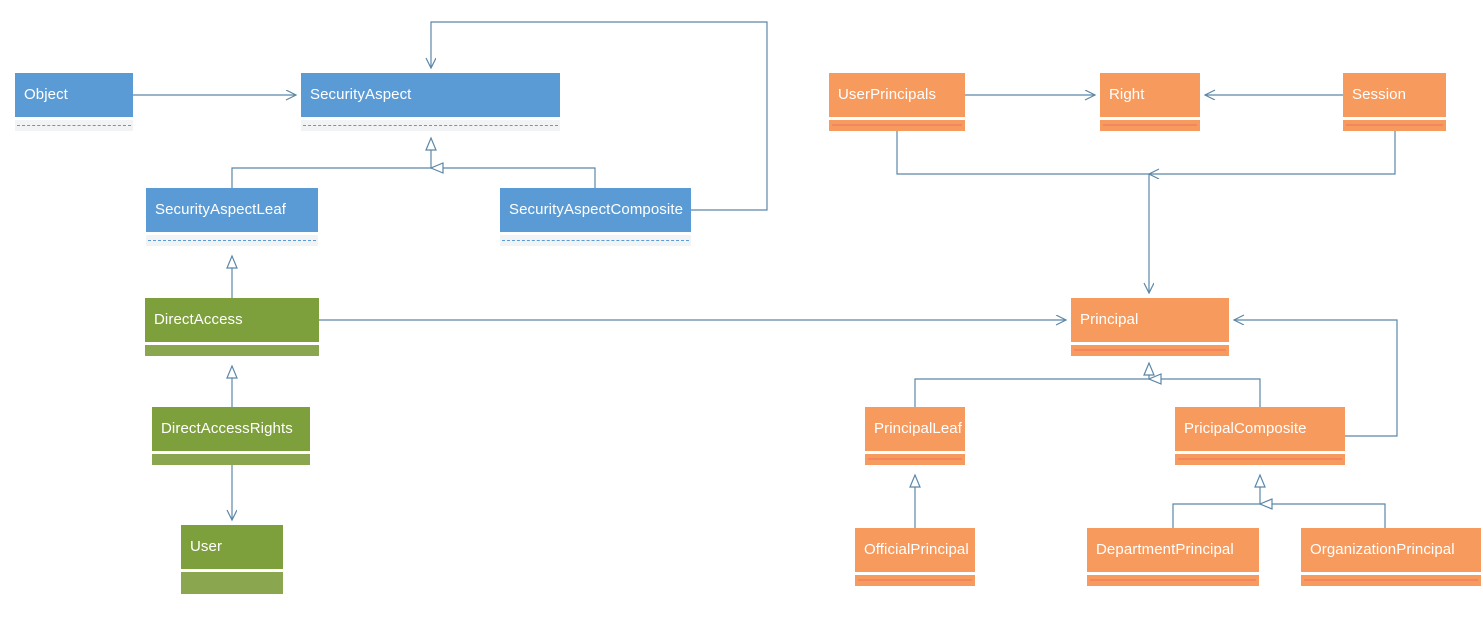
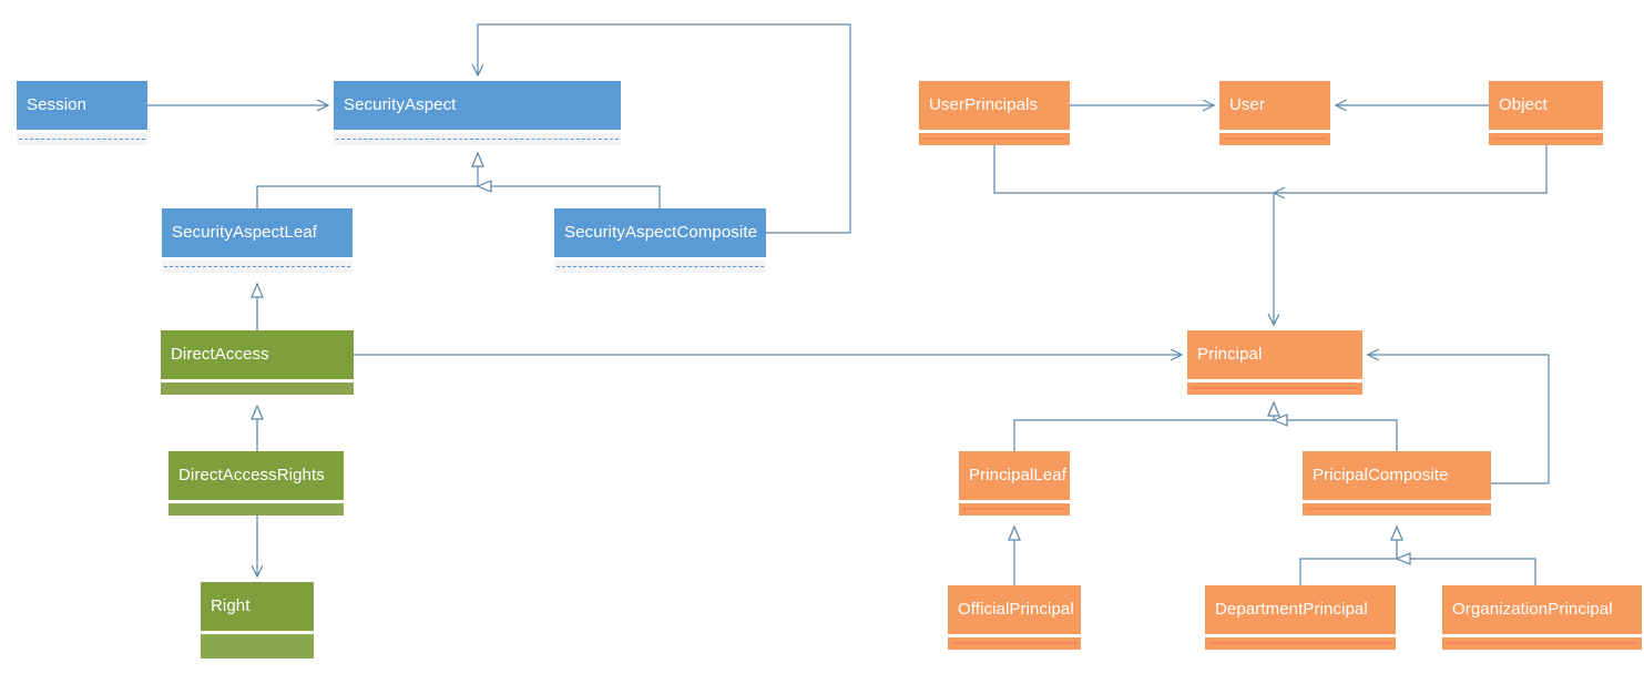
- Object
+ Session
  SecurityAspect
  SecurityAspectLeaf
  SecurityAspectComposite
  DirectAccess
  DirectAccessRights
- User
+ Right
  UserPrincipals
- Right
+ User
- Session
+ Object
  Principal
  PrincipalLeaf
  PricipalComposite
  OfficialPrincipal
  DepartmentPrincipal
  OrganizationPrincipal
